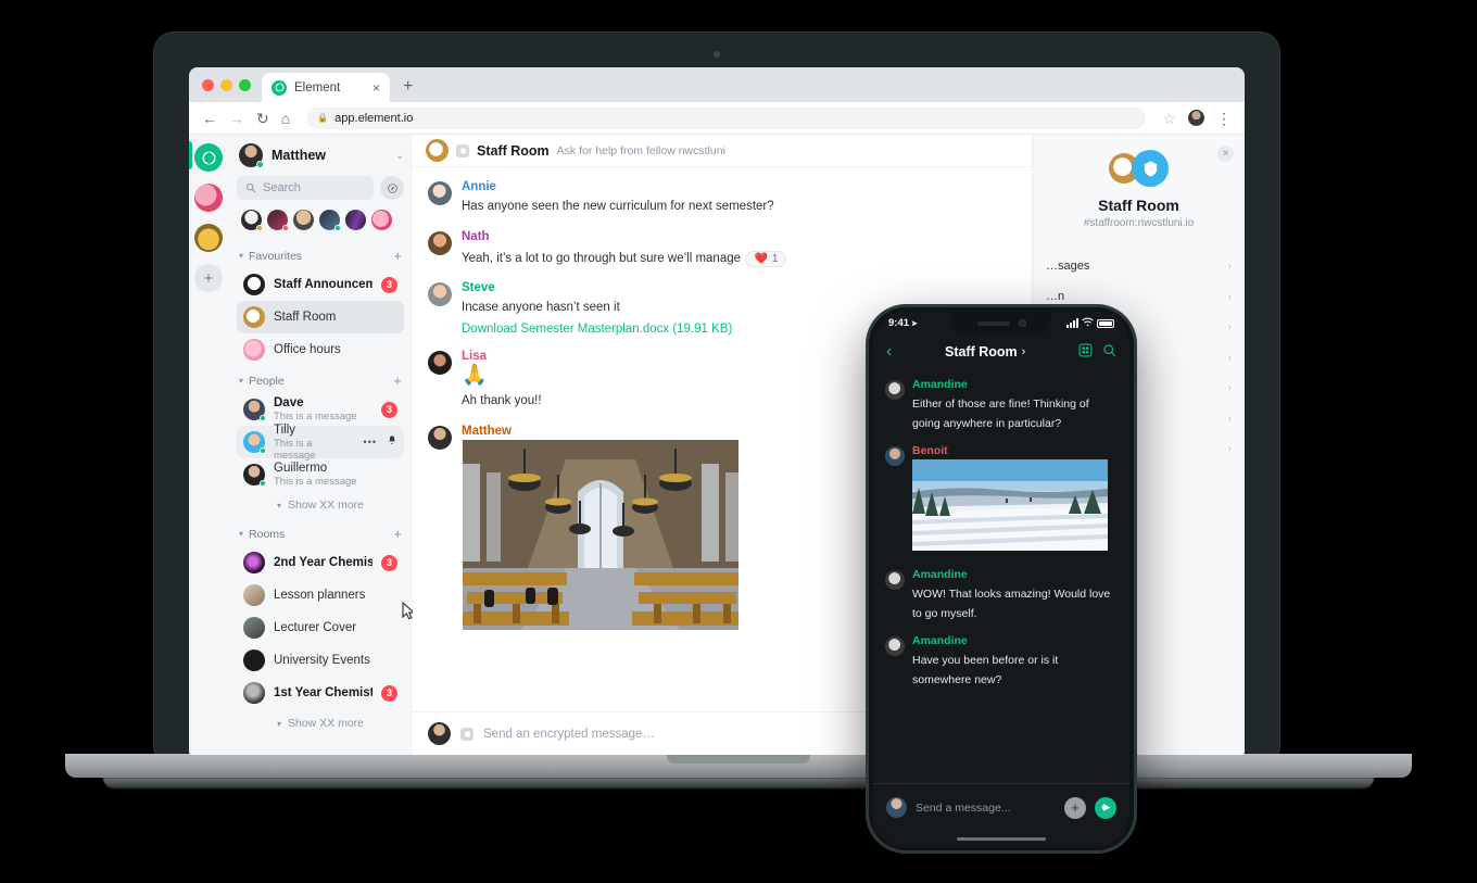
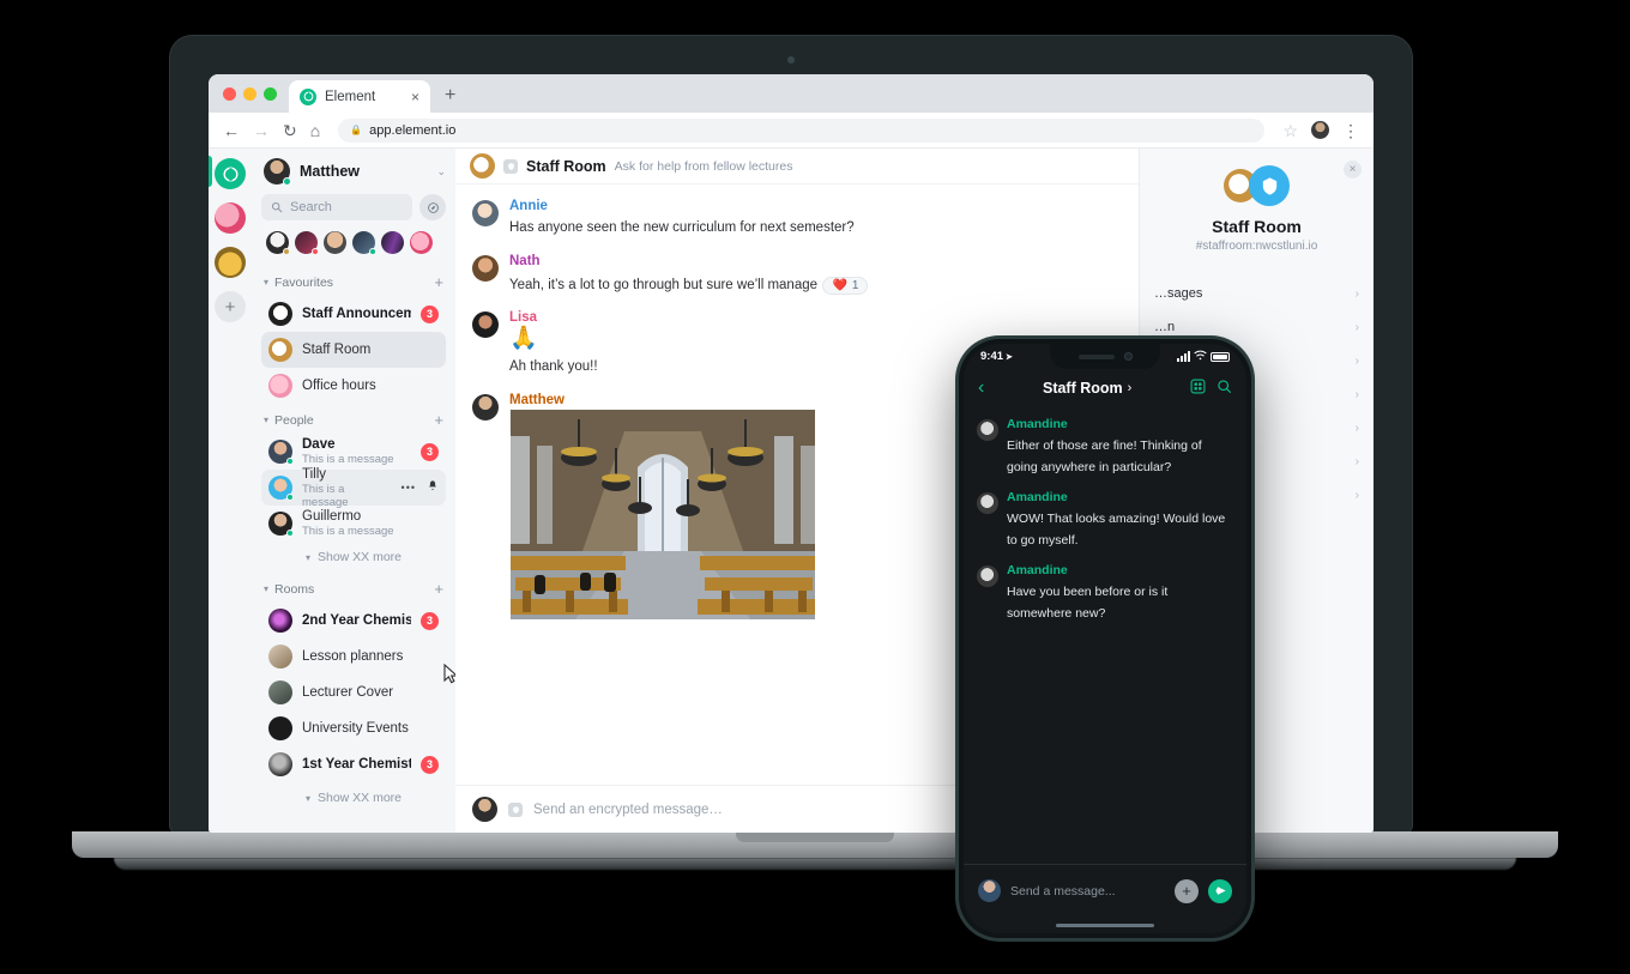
  Element
  ×
  +
  ←
  →
  ↻
  ⌂
  🔒
  app.element.io
  ☆
  ⋮
  +
  Matthew
  ⌄
  Search
  ▾
  Favourites
  +
  Staff Announcem
  3
  Staff Room
  Office hours
  ▾
  People
  +
  Dave
  This is a message
  3
  Tilly
  This is a message
  •••
  Guillermo
  This is a message
  ▾
  Show XX more
  ▾
  Rooms
  +
  2nd Year Chemis
  3
  Lesson planners
  Lecturer Cover
  University Events
  1st Year Chemist
  3
  ▾
  Show XX more
  Staff Room
- Ask for help from fellow nwcstluni
+ Ask for help from fellow lectures
  Annie
  Has anyone seen the new curriculum for next semester?
  Nath
  Yeah, it’s a lot to go through but sure we’ll manage
  ❤️
  1
- Steve
- Incase anyone hasn’t seen it
- Download Semester Masterplan.docx (19.91 KB)
  Lisa
  🙏
  Ah thank you!!
  Matthew
  Send an encrypted message…
  ×
  Staff Room
  #staffroom:nwcstluni.io
  …sages
  ›
  …n
  ›
  ›
  ›
  ›
  ›
  ›
  9:41
  ‹
  Staff Room
  ›
  Amandine
  Either of those are fine! Thinking of going anywhere in particular?
- Benoit
  Amandine
  WOW! That looks amazing! Would love to go myself.
  Amandine
  Have you been before or is it somewhere new?
  Send a message...
  +
